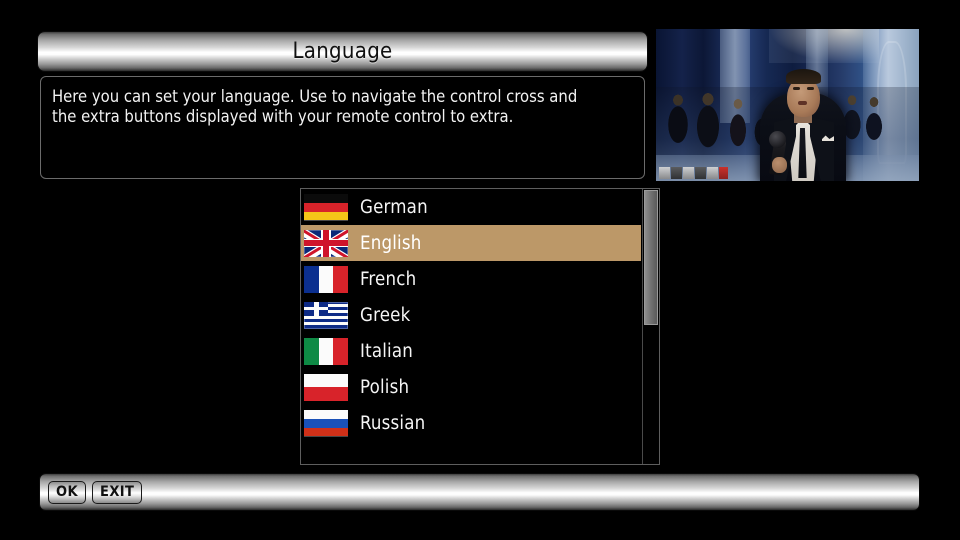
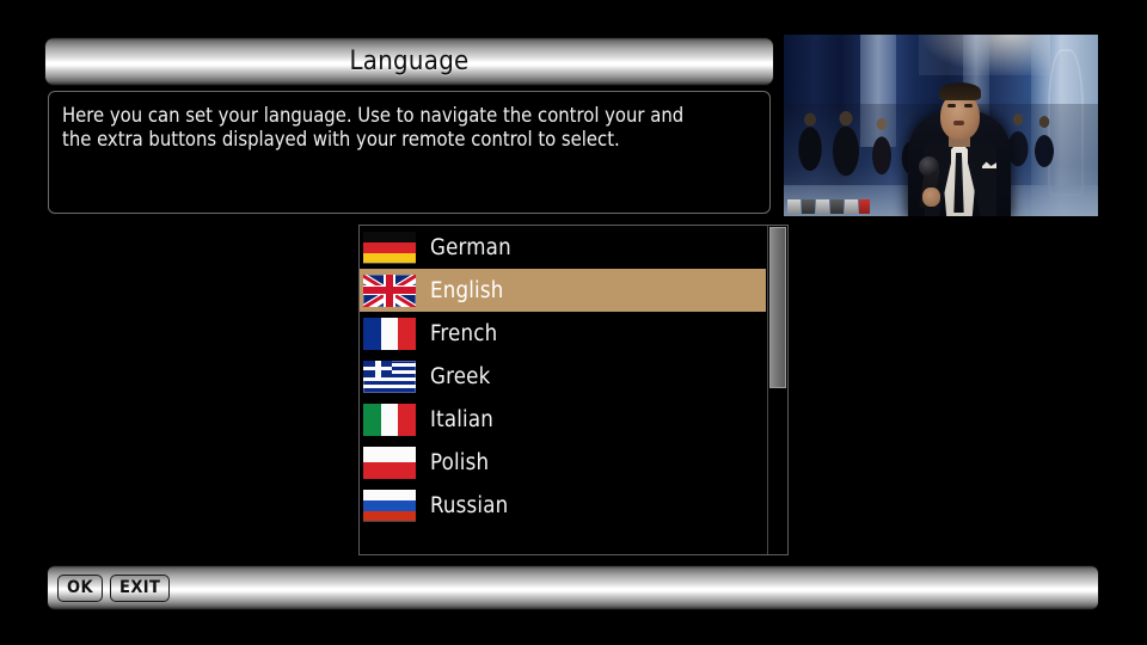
  Language
- Here you can set your language. Use to navigate the control cross and
+ Here you can set your language. Use to navigate the control your and
- the extra buttons displayed with your remote control to extra.
+ the extra buttons displayed with your remote control to select.
  German
  English
  French
  Greek
  Italian
  Polish
  Russian
  OK
  EXIT
